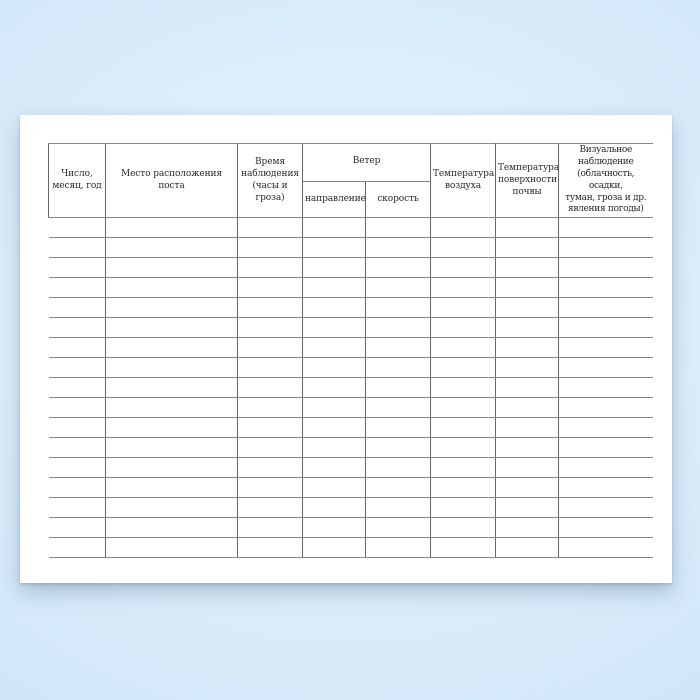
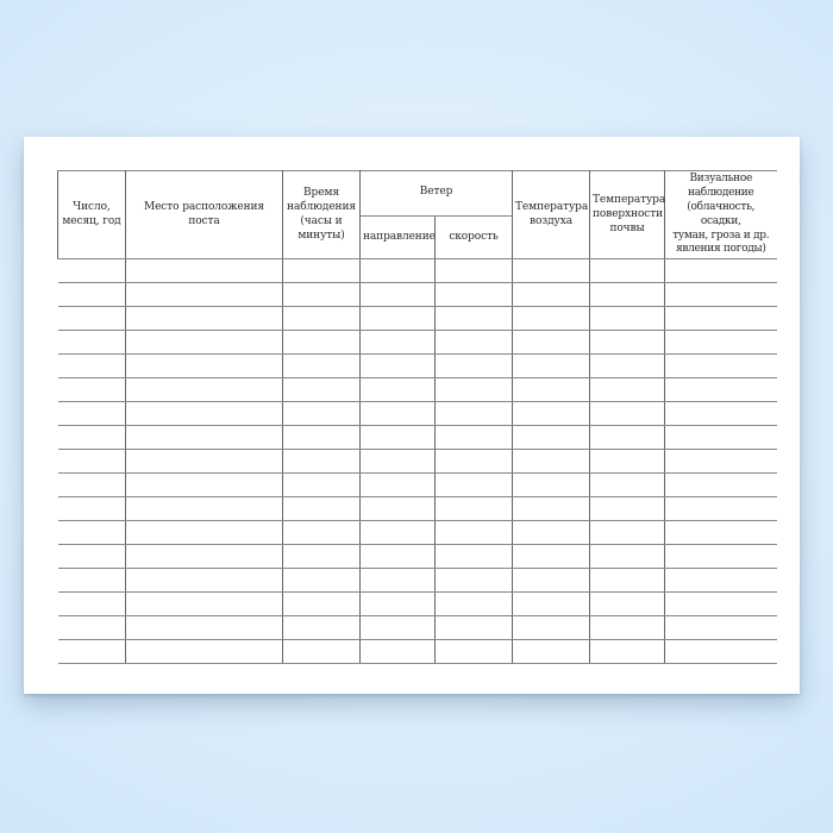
- Число, месяц, год	Место расположения поста	Время наблюдения (часы и гроза)	Ветер	Температура воздуха	Температура поверхности почвы	Визуальное наблюдение (облачность, осадки, туман, гроза и др. явления погоды)
+ Число, месяц, год	Место расположения поста	Время наблюдения (часы и минуты)	Ветер	Температура воздуха	Температура поверхности почвы	Визуальное наблюдение (облачность, осадки, туман, гроза и др. явления погоды)
  направление	скорость
